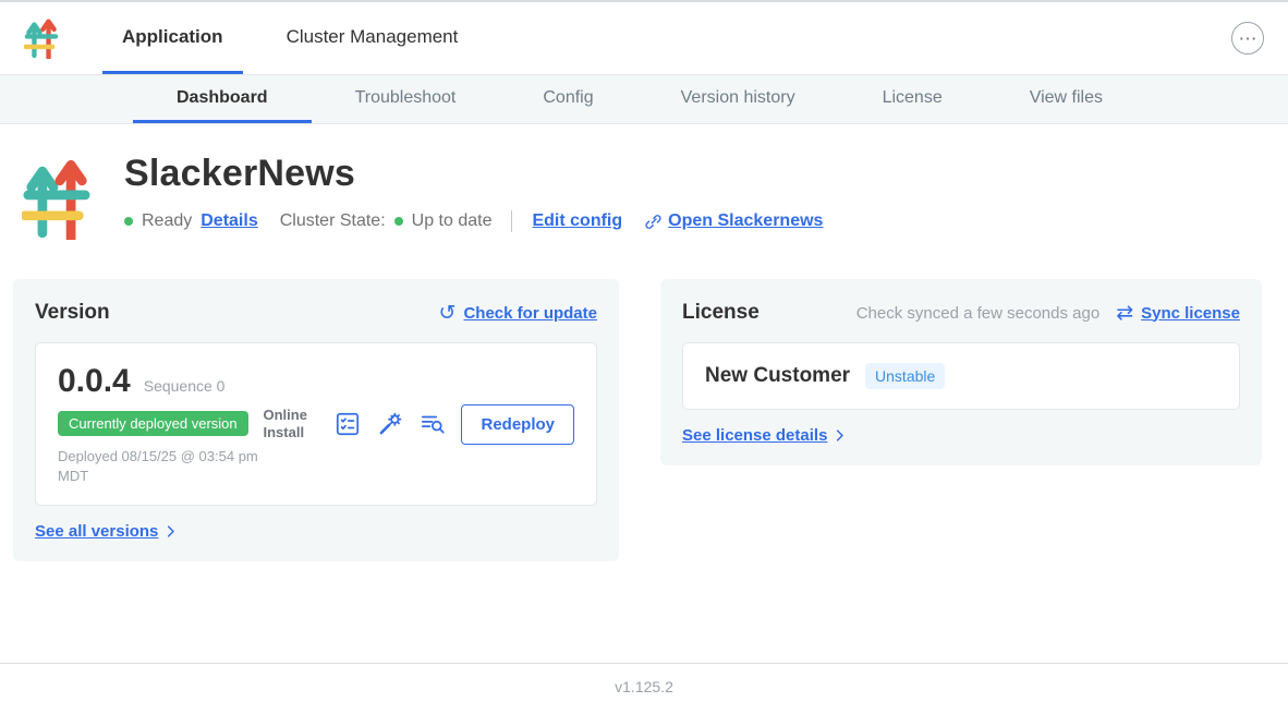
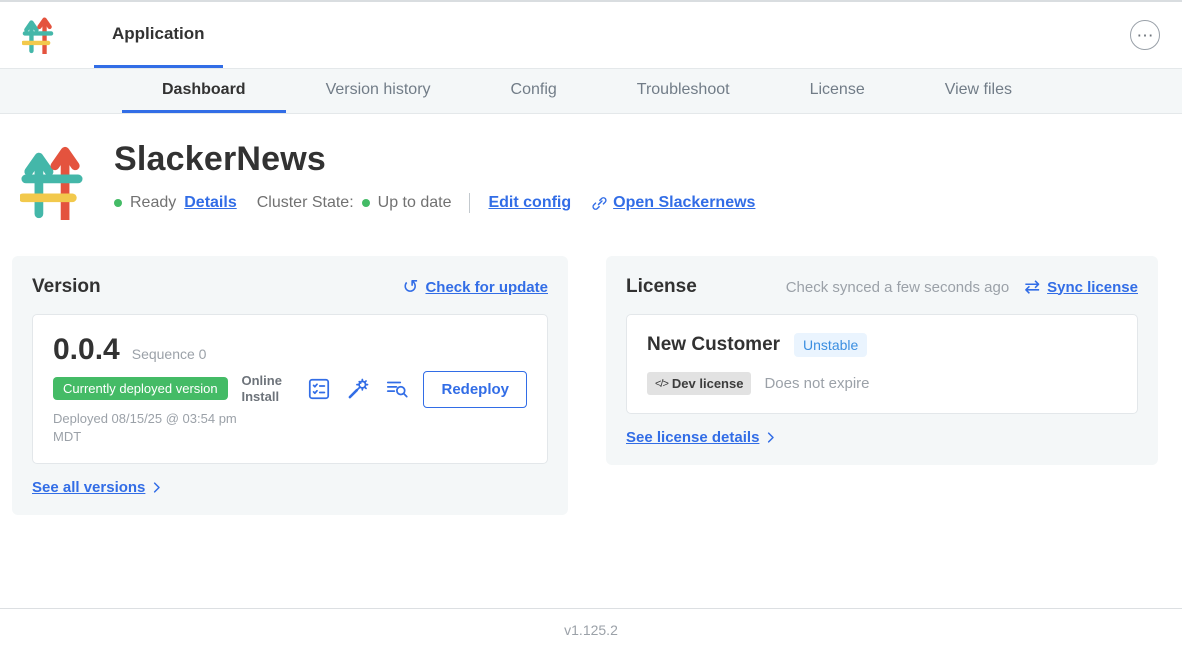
  Application
- Cluster Management
  ⋯
  Dashboard
- Troubleshoot
+ Version history
  Config
- Version history
+ Troubleshoot
  License
  View files
  SlackerNews
  Ready
  Details
  Cluster State:
  Up to date
  Edit config
  Open Slackernews
  Version
  ↺
  Check for update
  0.0.4
  Sequence 0
  Currently deployed version
  Deployed 08/15/25 @ 03:54 pm MDT
  Online Install
  Redeploy
  See all versions
  License
  Check synced a few seconds ago
  ⇄
  Sync license
  New Customer
  Unstable
+ </>
+ Dev license
+ Does not expire
  See license details
  v1.125.2
